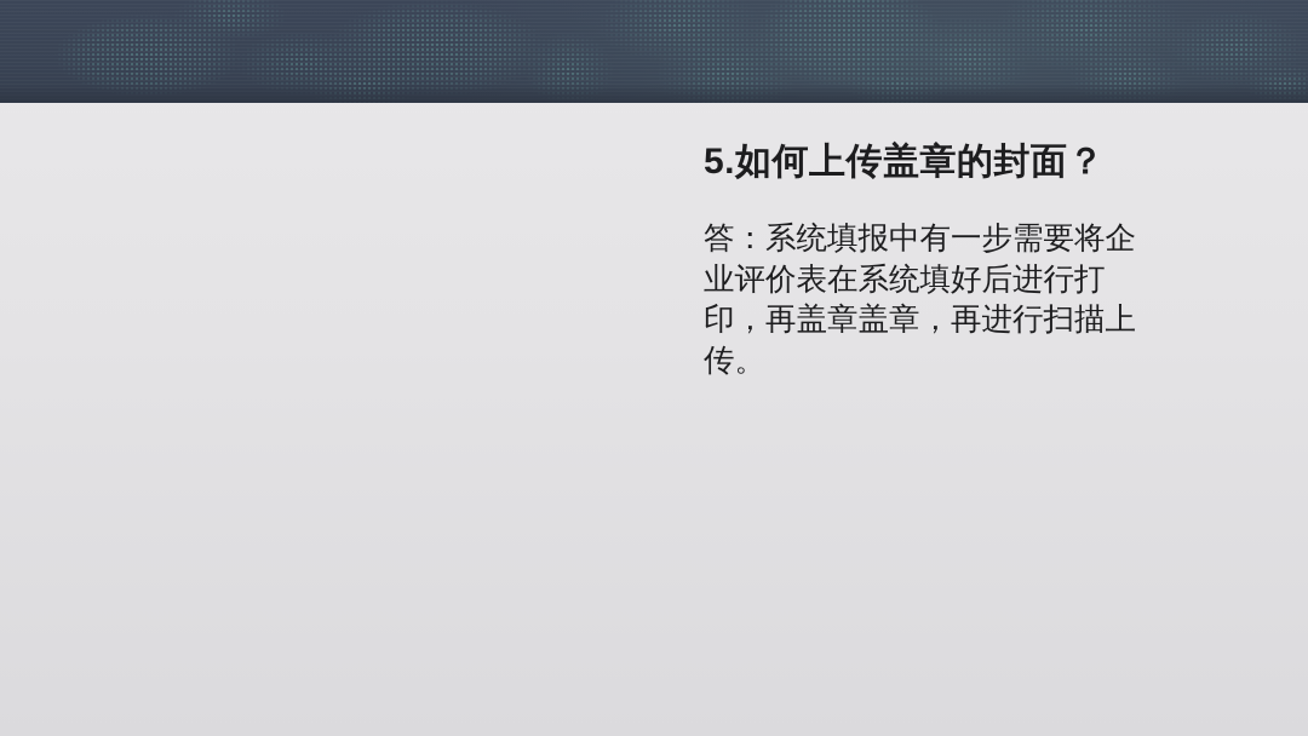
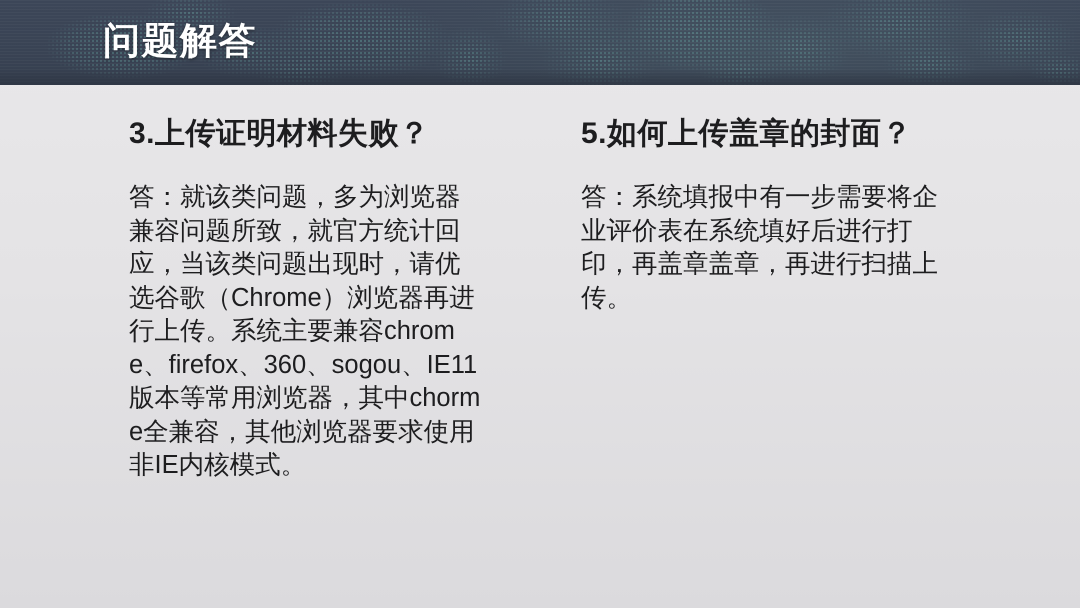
+ 问题解答
+ 3.上传证明材料失败？
+ 答：就该类问题，多为浏览器兼容问题所致，就官方统计回应，当该类问题出现时，请优选谷歌（Chrome）浏览器再进行上传。系统主要兼容chrome、firefox、360、sogou、IE11版本等常用浏览器，其中chorme全兼容，其他浏览器要求使用非IE内核模式。
  5.如何上传盖章的封面？
  答：系统填报中有一步需要将企业评价表在系统填好后进行打印，再盖章盖章，再进行扫描上传。
